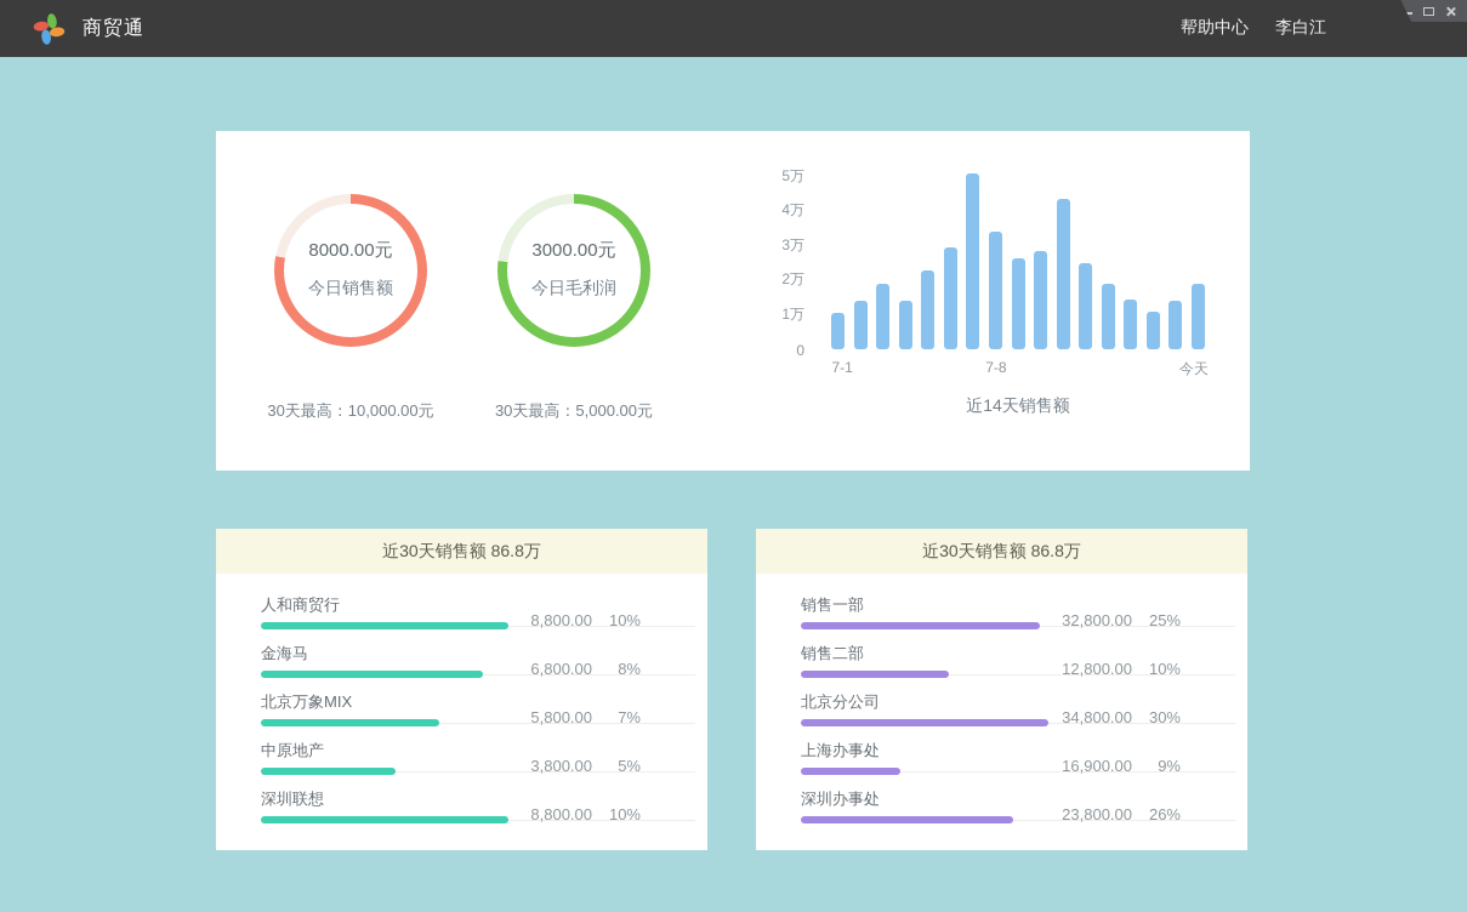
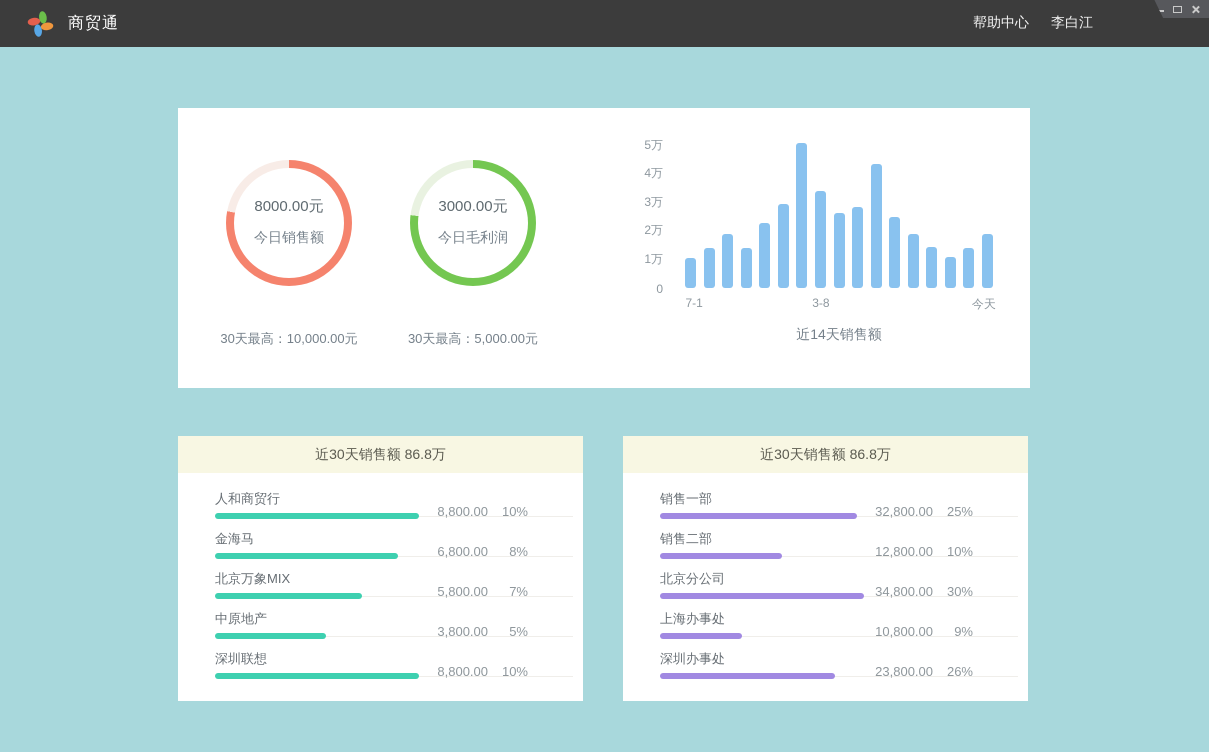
  商贸通
  帮助中心
  李白江
  8000.00元
  今日销售额
  30天最高：10,000.00元
  3000.00元
  今日毛利润
  30天最高：5,000.00元
  5万
  4万
  3万
  2万
  1万
  0
  7-1
- 7-8
+ 3-8
  今天
  近14天销售额
  近30天销售额 86.8万
  人和商贸行
  8,800.00
  10%
  金海马
  6,800.00
  8%
  北京万象MIX
  5,800.00
  7%
  中原地产
  3,800.00
  5%
  深圳联想
  8,800.00
  10%
  近30天销售额 86.8万
  销售一部
  32,800.00
  25%
  销售二部
  12,800.00
  10%
  北京分公司
  34,800.00
  30%
  上海办事处
- 16,900.00
+ 10,800.00
  9%
  深圳办事处
  23,800.00
  26%
